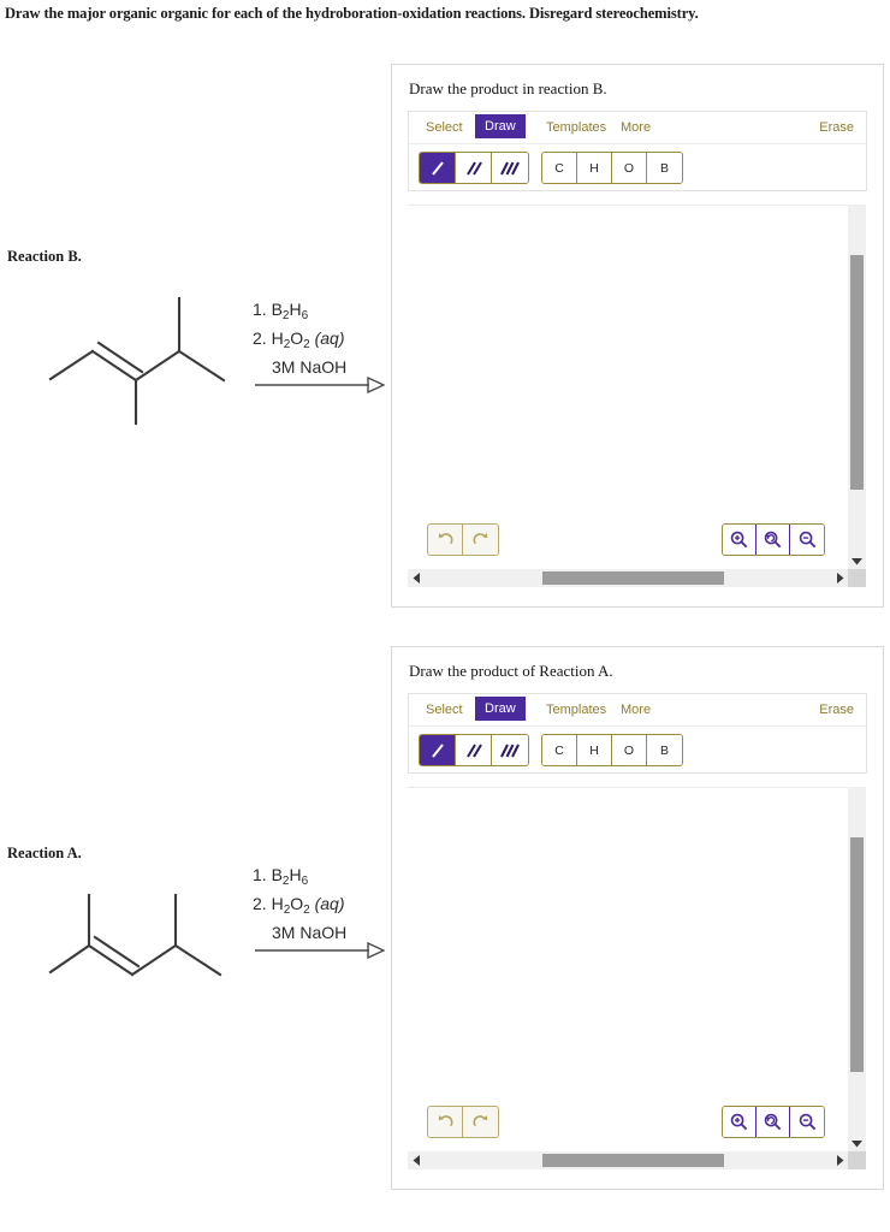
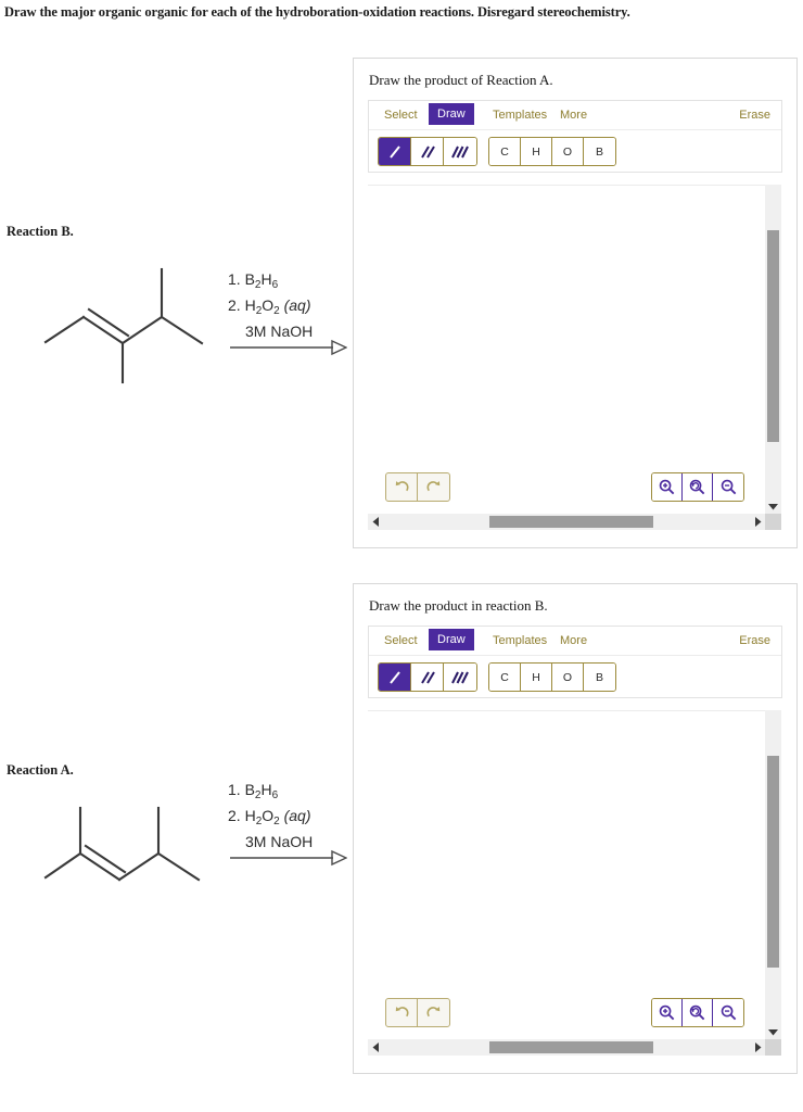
  Draw the major organic organic for each of the hydroboration-oxidation reactions. Disregard stereochemistry.
  Reaction B.
  1. B2H6
  2. H2O2 (aq)
  3M NaOH
  Reaction A.
  1. B2H6
  2. H2O2 (aq)
  3M NaOH
- Draw the product in reaction B.
+ Draw the product of Reaction A.
  Select
  Draw
  Templates
  More
  Erase
  C
  H
  O
  B
- Draw the product of Reaction A.
+ Draw the product in reaction B.
  Select
  Draw
  Templates
  More
  Erase
  C
  H
  O
  B
